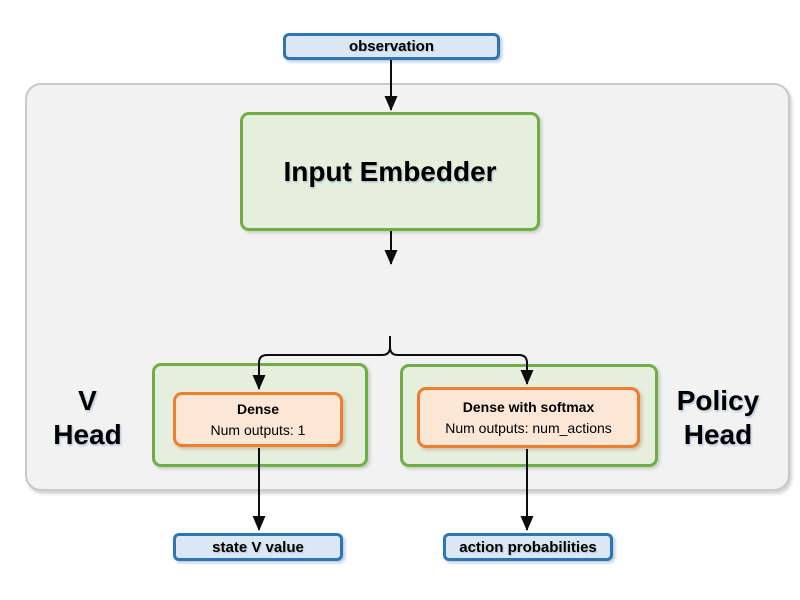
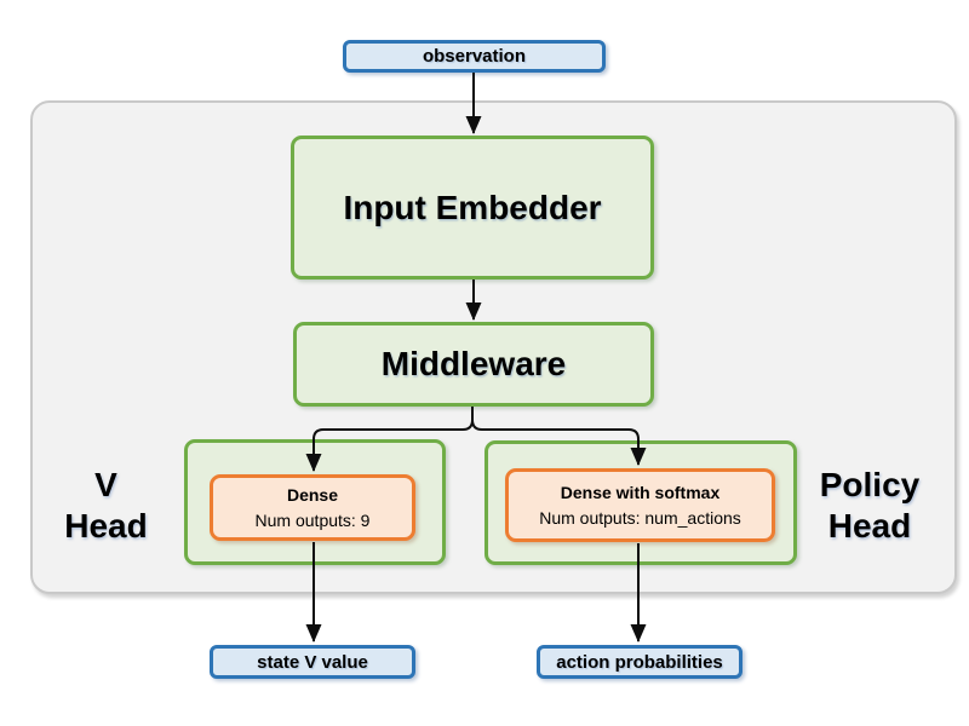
  observation
  Input Embedder
+ Middleware
  V
  Head
  Dense
- Num outputs: 1
+ Num outputs: 9
  Dense with softmax
  Num outputs: num_actions
  Policy
  Head
  state V value
  action probabilities
